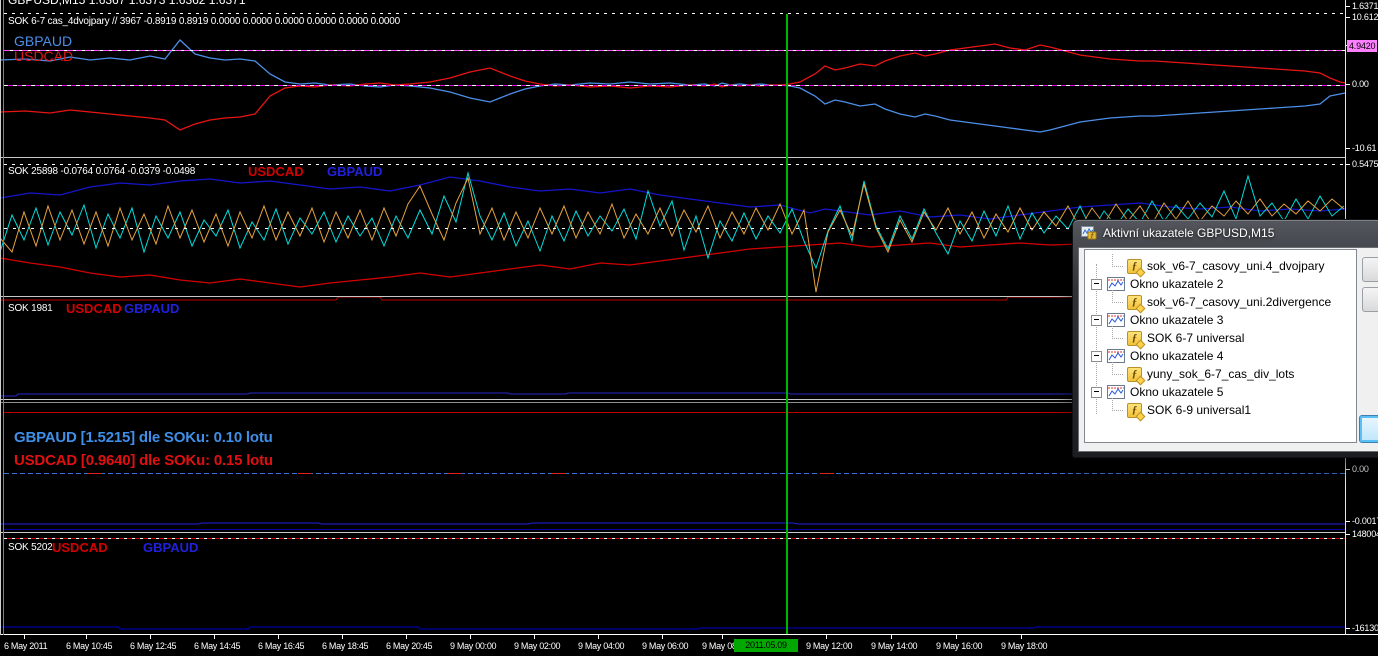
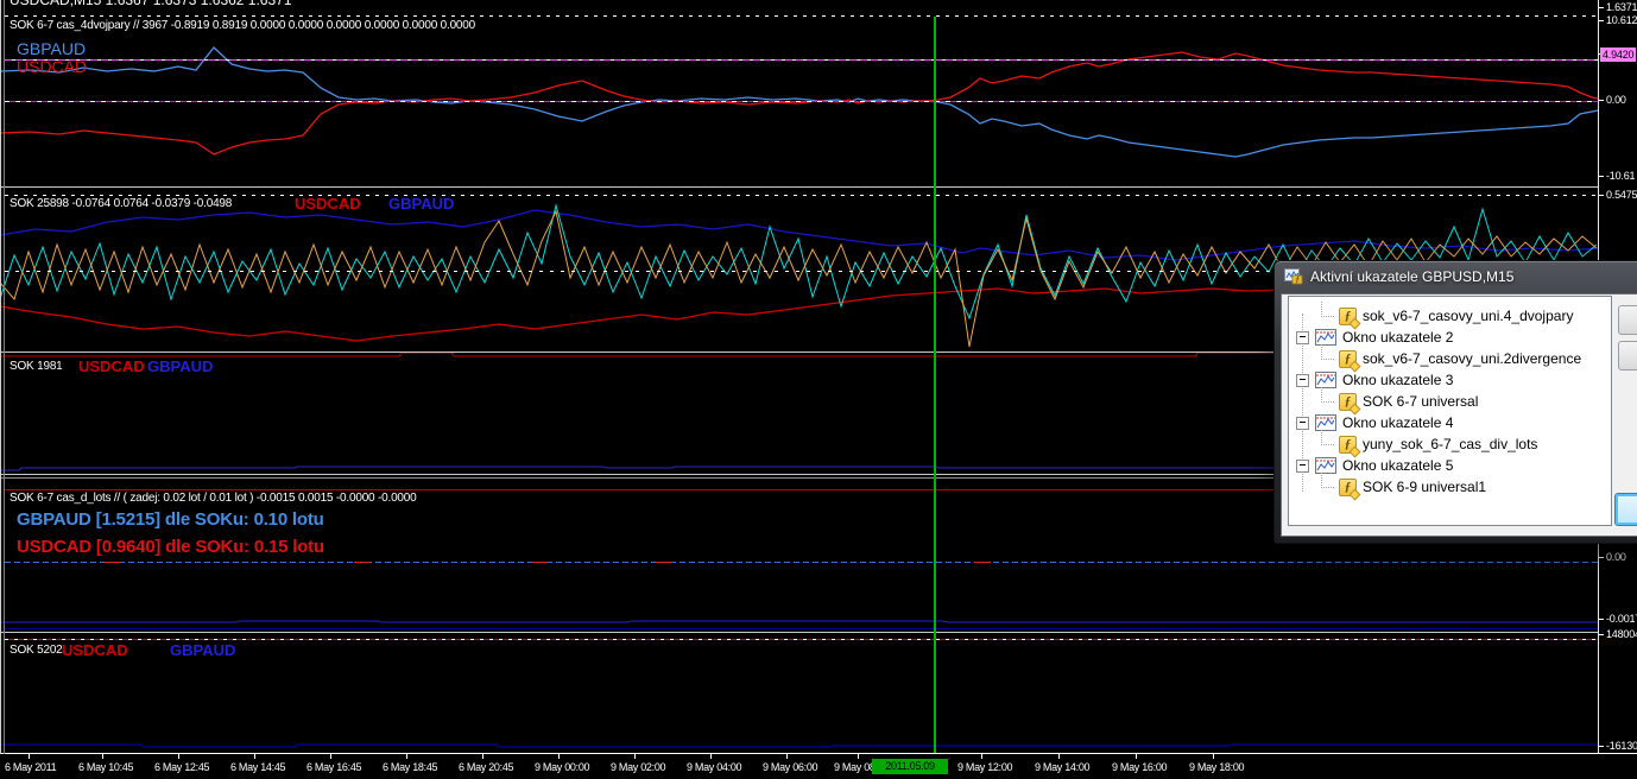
- GBPUSD,M15 1.6367 1.6373 1.6362 1.6371
+ USDCAD,M15 1.6367 1.6373 1.6362 1.6371
  SOK 6-7 cas_4dvojpary // 3967 -0.8919 0.8919 0.0000 0.0000 0.0000 0.0000 0.0000 0.0000
  GBPAUD
  USDCAD
  SOK 25898 -0.0764 0.0764 -0.0379 -0.0498
  USDCAD
  GBPAUD
  SOK 1981
  USDCAD
  GBPAUD
+ SOK 6-7 cas_d_lots // ( zadej: 0.02 lot / 0.01 lot ) -0.0015 0.0015 -0.0000 -0.0000
  GBPAUD [1.5215] dle SOKu: 0.10 lotu
  USDCAD [0.9640] dle SOKu: 0.15 lotu
  SOK 5202
  USDCAD
  GBPAUD
  1.6371
  10.612
  4.9420
  0.00
  -10.61
  0.5475
  0.00
  -0.001
  14800
  -16130
  6 May 2011
  6 May 10:45
  6 May 12:45
  6 May 14:45
  6 May 16:45
  6 May 18:45
  6 May 20:45
  9 May 00:00
  9 May 02:00
  9 May 04:00
  9 May 06:00
  9 May 0
  9 May 12:00
  9 May 14:00
  9 May 16:00
  9 May 18:00
  Aktivní ukazatele GBPUSD,M15
  ƒ
  sok_v6-7_casovy_uni.4_dvojpary
  Okno ukazatele 2
  ƒ
  sok_v6-7_casovy_uni.2divergence
  Okno ukazatele 3
  ƒ
  SOK 6-7 universal
  Okno ukazatele 4
  ƒ
  yuny_sok_6-7_cas_div_lots
  Okno ukazatele 5
  ƒ
  SOK 6-9 universal1
